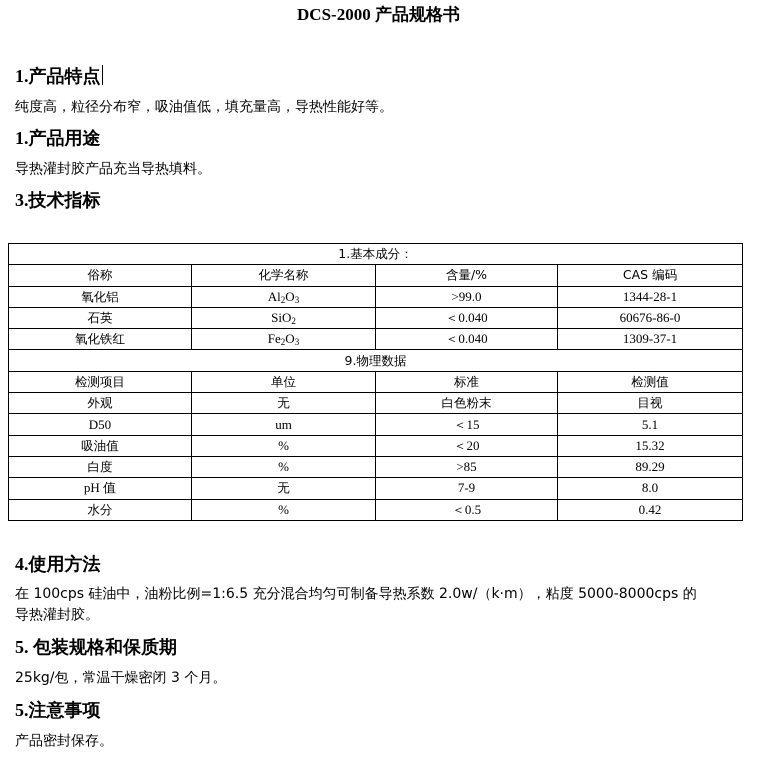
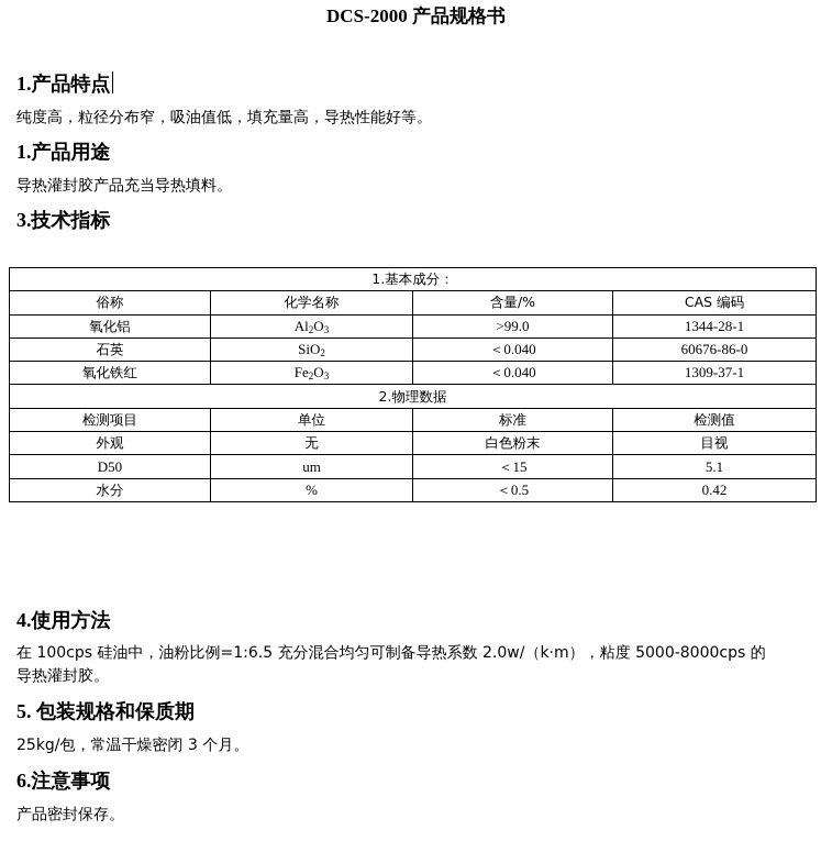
  DCS-2000 产品规格书
  1.产品特点
  纯度高，粒径分布窄，吸油值低，填充量高，导热性能好等。
  1.产品用途
  导热灌封胶产品充当导热填料。
  3.技术指标
  1.基本成分：
  俗称	化学名称	含量/%	CAS 编码
  氧化铝	Al2O3	>99.0	1344-28-1
  石英	SiO2	＜0.040	60676-86-0
  氧化铁红	Fe2O3	＜0.040	1309-37-1
- 9.物理数据
+ 2.物理数据
  检测项目	单位	标准	检测值
  外观	无	白色粉末	目视
  D50	um	＜15	5.1
- 吸油值	%	＜20	15.32
- 白度	%	>85	89.29
- pH 值	无	7-9	8.0
  水分	%	＜0.5	0.42
  4.使用方法
  在 100cps 硅油中，油粉比例=1:6.5 充分混合均匀可制备导热系数 2.0w/（k·m），粘度 5000-8000cps 的
  导热灌封胶。
  5. 包装规格和保质期
  25kg/包，常温干燥密闭 3 个月。
- 5.注意事项
+ 6.注意事项
  产品密封保存。
